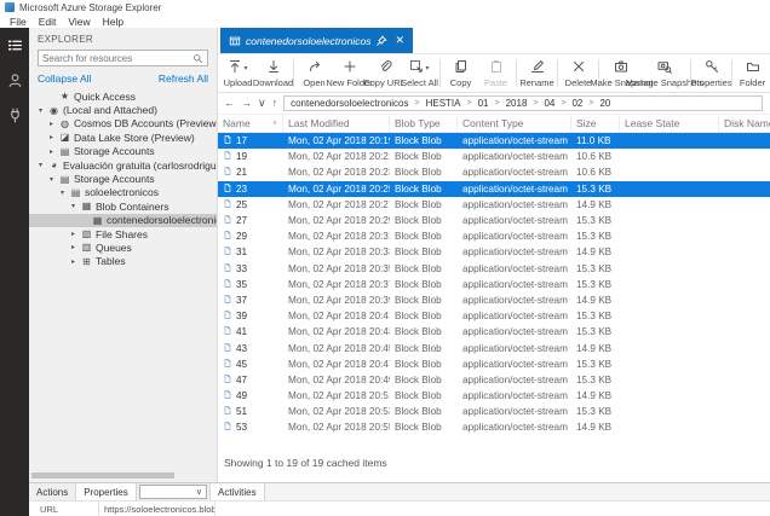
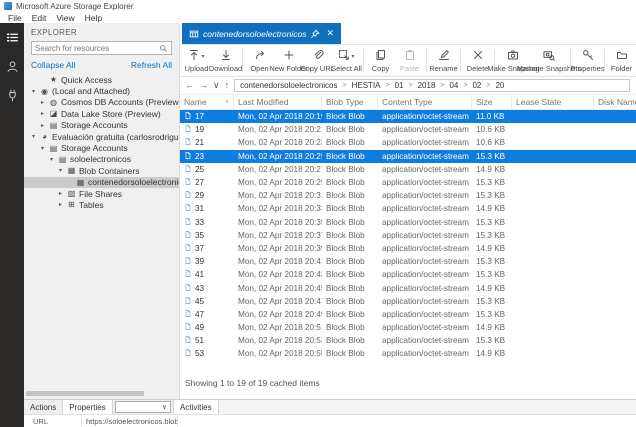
  Microsoft Azure Storage Explorer
  File
  Edit
  View
  Help
  EXPLORER
  Search for resources
  Collapse All
  Refresh All
  ★
  Quick Access
  ◉
  (Local and Attached)
  ◍
  Cosmos DB Accounts (Preview
  ◪
  Data Lake Store (Preview)
  ▤
  Storage Accounts
  ◕
  Evaluación gratuita (carlosrodrigu
  ▤
  Storage Accounts
  ▤
  soloelectronicos
  ▦
  Blob Containers
  ▦
  contenedorsoloelectroni
  ▧
  File Shares
- ▥
- Queues
  ⊞
  Tables
  contenedorsoloelectronicos
  ✕
  Upload
  Download
  Open
  New Folder
  Copy URL
  Select All
  Copy
  Paste
  Rename
  Delete
  Make Snapshot
  Manage Snapsots
  Properties
  Folder
  ←
  →
  ∨
  ↑
  contenedorsoloelectronicos
  HESTIA
  01
  2018
  04
  02
  20
  Name
  Last Modified
  Blob Type
  Content Type
  Size
  Lease State
  Disk Nam
  17
  Mon, 02 Apr 2018 20:1
  Block Blob
  application/octet-stream
  11.0 KB
  19
  Mon, 02 Apr 2018 20:2
  Block Blob
  application/octet-stream
  10.6 KB
  21
  Mon, 02 Apr 2018 20:2
  Block Blob
  application/octet-stream
  10.6 KB
  23
  Mon, 02 Apr 2018 20:2
  Block Blob
  application/octet-stream
  15.3 KB
  25
  Mon, 02 Apr 2018 20:2
  Block Blob
  application/octet-stream
  14.9 KB
  27
  Mon, 02 Apr 2018 20:2
  Block Blob
  application/octet-stream
  15.3 KB
  29
  Mon, 02 Apr 2018 20:3
  Block Blob
  application/octet-stream
  15.3 KB
  31
  Mon, 02 Apr 2018 20:3
  Block Blob
  application/octet-stream
  14.9 KB
  33
  Mon, 02 Apr 2018 20:3
  Block Blob
  application/octet-stream
  15.3 KB
  35
  Mon, 02 Apr 2018 20:3
  Block Blob
  application/octet-stream
  15.3 KB
  37
  Mon, 02 Apr 2018 20:3
  Block Blob
  application/octet-stream
  14.9 KB
  39
  Mon, 02 Apr 2018 20:4
  Block Blob
  application/octet-stream
  15.3 KB
  41
  Mon, 02 Apr 2018 20:4
  Block Blob
  application/octet-stream
  15.3 KB
  43
  Mon, 02 Apr 2018 20:4
  Block Blob
  application/octet-stream
  14.9 KB
  45
  Mon, 02 Apr 2018 20:4
  Block Blob
  application/octet-stream
  15.3 KB
  47
  Mon, 02 Apr 2018 20:4
  Block Blob
  application/octet-stream
  15.3 KB
  49
  Mon, 02 Apr 2018 20:5
  Block Blob
  application/octet-stream
  14.9 KB
  51
  Mon, 02 Apr 2018 20:5
  Block Blob
  application/octet-stream
  15.3 KB
  53
  Mon, 02 Apr 2018 20:5
  Block Blob
  application/octet-stream
  14.9 KB
  Showing 1 to 19 of 19 cached items
  Actions
  Properties
  Activities
  URL
  https://soloelectronicos.blob
